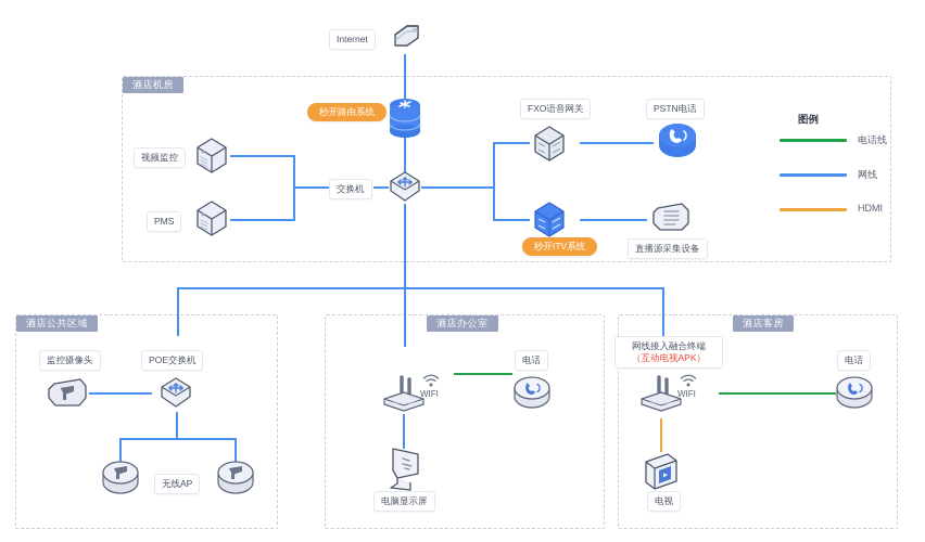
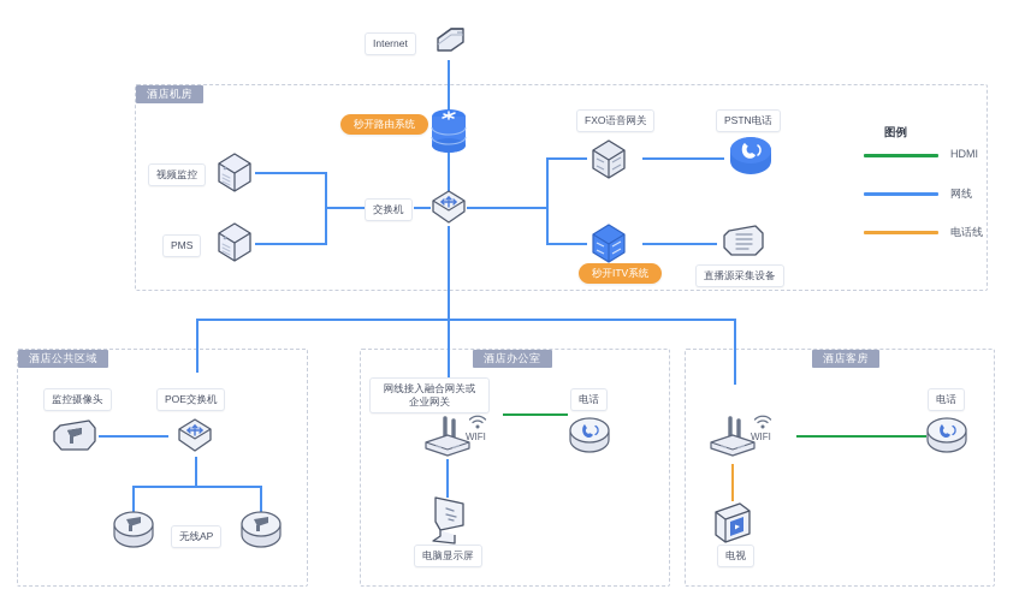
  酒店机房
  酒店公共区域
  酒店办公室
  酒店客房
  Internet
  秒开路由系统
  交换机
  视频监控
  PMS
  FXO语音网关
  PSTN电话
  秒开ITV系统
  直播源采集设备
  监控摄像头
  POE交换机
  无线AP
+ 网线接入融合网关或
+ 企业网关
  WIFI
  电话
  电脑显示屏
- 网线接入融合终端
- （互动电视APK）
  WIFI
  电话
  电视
  图例
- 电话线
+ HDMI
  网线
- HDMI
+ 电话线
